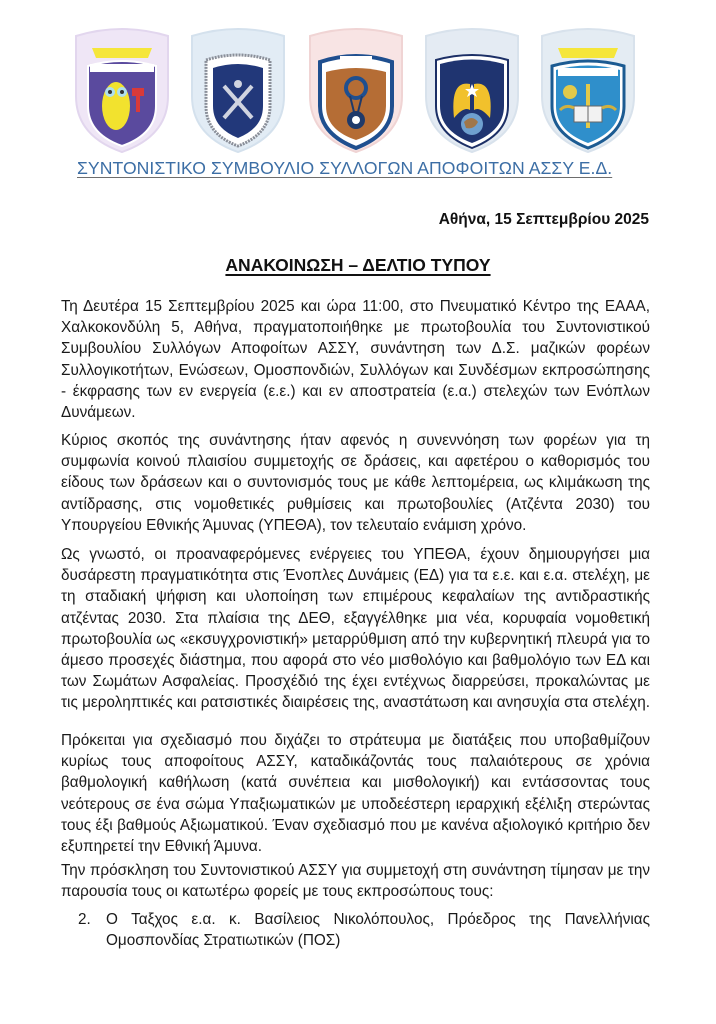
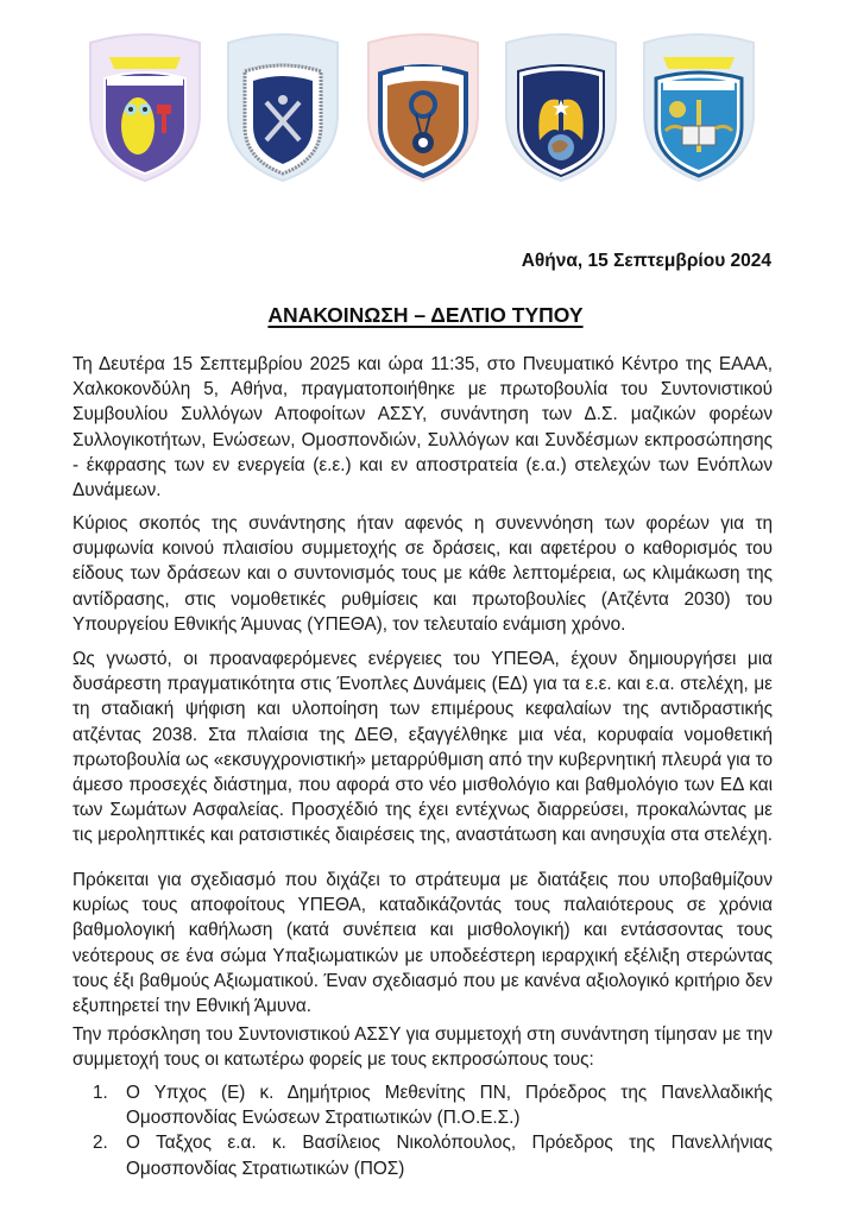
- ΣΥΝΤΟΝΙΣΤΙΚΟ ΣΥΜΒΟΥΛΙΟ ΣΥΛΛΟΓΩΝ ΑΠΟΦΟΙΤΩΝ ΑΣΣΥ Ε.Δ.
- Αθήνα, 15 Σεπτεμβρίου 2025
+ Αθήνα, 15 Σεπτεμβρίου 2024
  ΑΝΑΚΟΙΝΩΣΗ – ΔΕΛΤΙΟ ΤΥΠΟΥ
- Τη Δευτέρα 15 Σεπτεμβρίου 2025 και ώρα 11:00, στο Πνευματικό Κέντρο της ΕΑΑΑ, Χαλκοκονδύλη 5, Αθήνα, πραγματοποιήθηκε με πρωτοβουλία του Συντονιστικού Συμβουλίου Συλλόγων Αποφοίτων ΑΣΣΥ, συνάντηση των Δ.Σ. μαζικών φορέων Συλλογικοτήτων, Ενώσεων, Ομοσπονδιών, Συλλόγων και Συνδέσμων εκπροσώπησης - έκφρασης των εν ενεργεία (ε.ε.) και εν αποστρατεία (ε.α.) στελεχών των Ενόπλων Δυνάμεων.
+ Τη Δευτέρα 15 Σεπτεμβρίου 2025 και ώρα 11:35, στο Πνευματικό Κέντρο της ΕΑΑΑ, Χαλκοκονδύλη 5, Αθήνα, πραγματοποιήθηκε με πρωτοβουλία του Συντονιστικού Συμβουλίου Συλλόγων Αποφοίτων ΑΣΣΥ, συνάντηση των Δ.Σ. μαζικών φορέων Συλλογικοτήτων, Ενώσεων, Ομοσπονδιών, Συλλόγων και Συνδέσμων εκπροσώπησης - έκφρασης των εν ενεργεία (ε.ε.) και εν αποστρατεία (ε.α.) στελεχών των Ενόπλων Δυνάμεων.
  Κύριος σκοπός της συνάντησης ήταν αφενός η συνεννόηση των φορέων για τη συμφωνία κοινού πλαισίου συμμετοχής σε δράσεις, και αφετέρου ο καθορισμός του είδους των δράσεων και ο συντονισμός τους με κάθε λεπτομέρεια, ως κλιμάκωση της αντίδρασης, στις νομοθετικές ρυθμίσεις και πρωτοβουλίες (Ατζέντα 2030) του Υπουργείου Εθνικής Άμυνας (ΥΠΕΘΑ), τον τελευταίο ενάμιση χρόνο.
- Ως γνωστό, οι προαναφερόμενες ενέργειες του ΥΠΕΘΑ, έχουν δημιουργήσει μια δυσάρεστη πραγματικότητα στις Ένοπλες Δυνάμεις (ΕΔ) για τα ε.ε. και ε.α. στελέχη, με τη σταδιακή ψήφιση και υλοποίηση των επιμέρους κεφαλαίων της αντιδραστικής ατζέντας 2030. Στα πλαίσια της ΔΕΘ, εξαγγέλθηκε μια νέα, κορυφαία νομοθετική πρωτοβουλία ως «εκσυγχρονιστική» μεταρρύθμιση από την κυβερνητική πλευρά για το άμεσο προσεχές διάστημα, που αφορά στο νέο μισθολόγιο και βαθμολόγιο των ΕΔ και των Σωμάτων Ασφαλείας. Προσχέδιό της έχει εντέχνως διαρρεύσει, προκαλώντας με τις μεροληπτικές και ρατσιστικές διαιρέσεις της, αναστάτωση και ανησυχία στα στελέχη.
+ Ως γνωστό, οι προαναφερόμενες ενέργειες του ΥΠΕΘΑ, έχουν δημιουργήσει μια δυσάρεστη πραγματικότητα στις Ένοπλες Δυνάμεις (ΕΔ) για τα ε.ε. και ε.α. στελέχη, με τη σταδιακή ψήφιση και υλοποίηση των επιμέρους κεφαλαίων της αντιδραστικής ατζέντας 2038. Στα πλαίσια της ΔΕΘ, εξαγγέλθηκε μια νέα, κορυφαία νομοθετική πρωτοβουλία ως «εκσυγχρονιστική» μεταρρύθμιση από την κυβερνητική πλευρά για το άμεσο προσεχές διάστημα, που αφορά στο νέο μισθολόγιο και βαθμολόγιο των ΕΔ και των Σωμάτων Ασφαλείας. Προσχέδιό της έχει εντέχνως διαρρεύσει, προκαλώντας με τις μεροληπτικές και ρατσιστικές διαιρέσεις της, αναστάτωση και ανησυχία στα στελέχη.
- Πρόκειται για σχεδιασμό που διχάζει το στράτευμα με διατάξεις που υποβαθμίζουν κυρίως τους αποφοίτους ΑΣΣΥ, καταδικάζοντάς τους παλαιότερους σε χρόνια βαθμολογική καθήλωση (κατά συνέπεια και μισθολογική) και εντάσσοντας τους νεότερους σε ένα σώμα Υπαξιωματικών με υποδεέστερη ιεραρχική εξέλιξη στερώντας τους έξι βαθμούς Αξιωματικού. Έναν σχεδιασμό που με κανένα αξιολογικό κριτήριο δεν εξυπηρετεί την Εθνική Άμυνα.
+ Πρόκειται για σχεδιασμό που διχάζει το στράτευμα με διατάξεις που υποβαθμίζουν κυρίως τους αποφοίτους ΥΠΕΘΑ, καταδικάζοντάς τους παλαιότερους σε χρόνια βαθμολογική καθήλωση (κατά συνέπεια και μισθολογική) και εντάσσοντας τους νεότερους σε ένα σώμα Υπαξιωματικών με υποδεέστερη ιεραρχική εξέλιξη στερώντας τους έξι βαθμούς Αξιωματικού. Έναν σχεδιασμό που με κανένα αξιολογικό κριτήριο δεν εξυπηρετεί την Εθνική Άμυνα.
- Την πρόσκληση του Συντονιστικού ΑΣΣΥ για συμμετοχή στη συνάντηση τίμησαν με την παρουσία τους οι κατωτέρω φορείς με τους εκπροσώπους τους:
+ Την πρόσκληση του Συντονιστικού ΑΣΣΥ για συμμετοχή στη συνάντηση τίμησαν με την συμμετοχή τους οι κατωτέρω φορείς με τους εκπροσώπους τους:
+ 1.
+ Ο Υπχος (Ε) κ. Δημήτριος Μεθενίτης ΠΝ, Πρόεδρος της Πανελλαδικής Ομοσπονδίας Ενώσεων Στρατιωτικών (Π.Ο.Ε.Σ.)
  2.
  Ο Ταξχος ε.α. κ. Βασίλειος Νικολόπουλος, Πρόεδρος της Πανελλήνιας Ομοσπονδίας Στρατιωτικών (ΠΟΣ)
